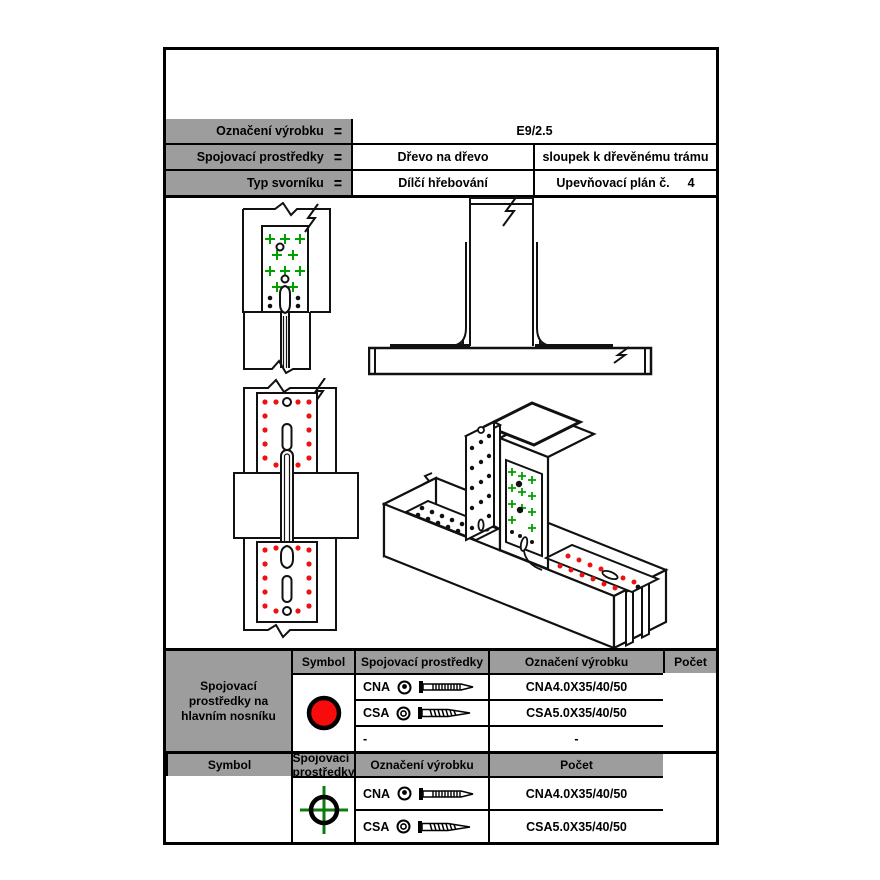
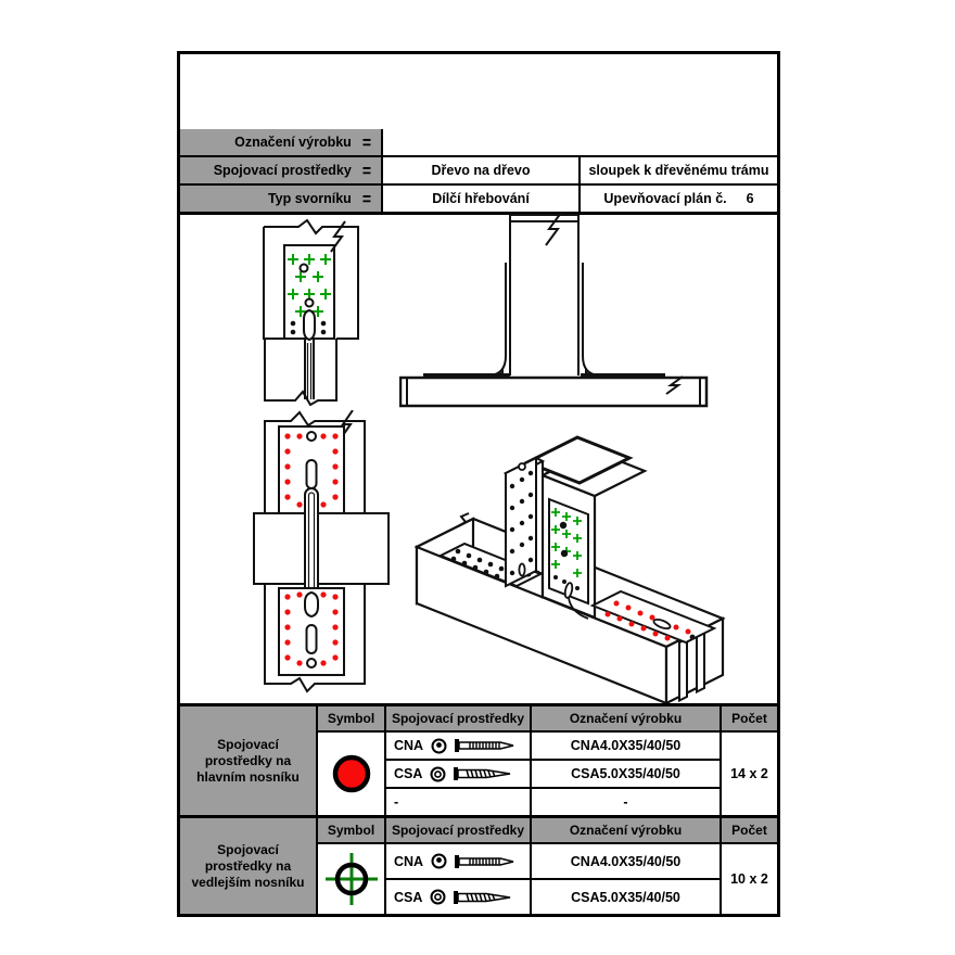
  Označení výrobku
  =
- E9/2.5
  Spojovací prostředky
  =
  Dřevo na dřevo
  sloupek k dřevěnému trámu
  Typ svorníku
  =
  Dílčí hřebování
  Upevňovací plán č.
- 4
+ 6
  Spojovací prostředky na hlavním nosníku
  Symbol
  Spojovací prostředky
  Označení výrobku
  Počet
+ 14 x 2
  CNA
  CNA4.0X35/40/50
  CSA
  CSA5.0X35/40/50
  -
  -
+ Spojovací prostředky na vedlejším nosníku
  Symbol
  Spojovací prostředky
  Označení výrobku
  Počet
+ 10 x 2
  CNA
  CNA4.0X35/40/50
  CSA
  CSA5.0X35/40/50
